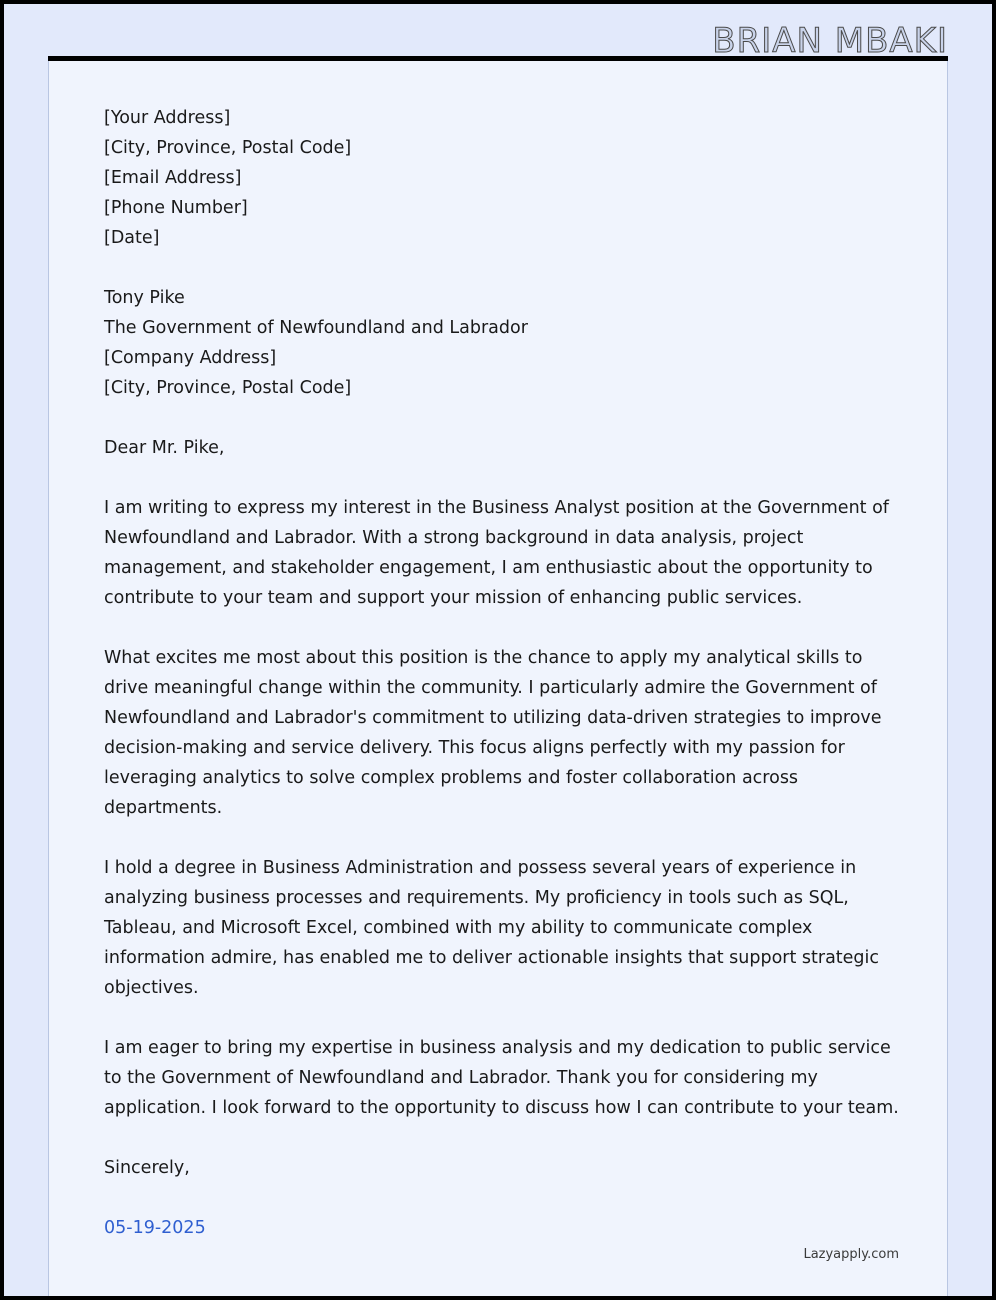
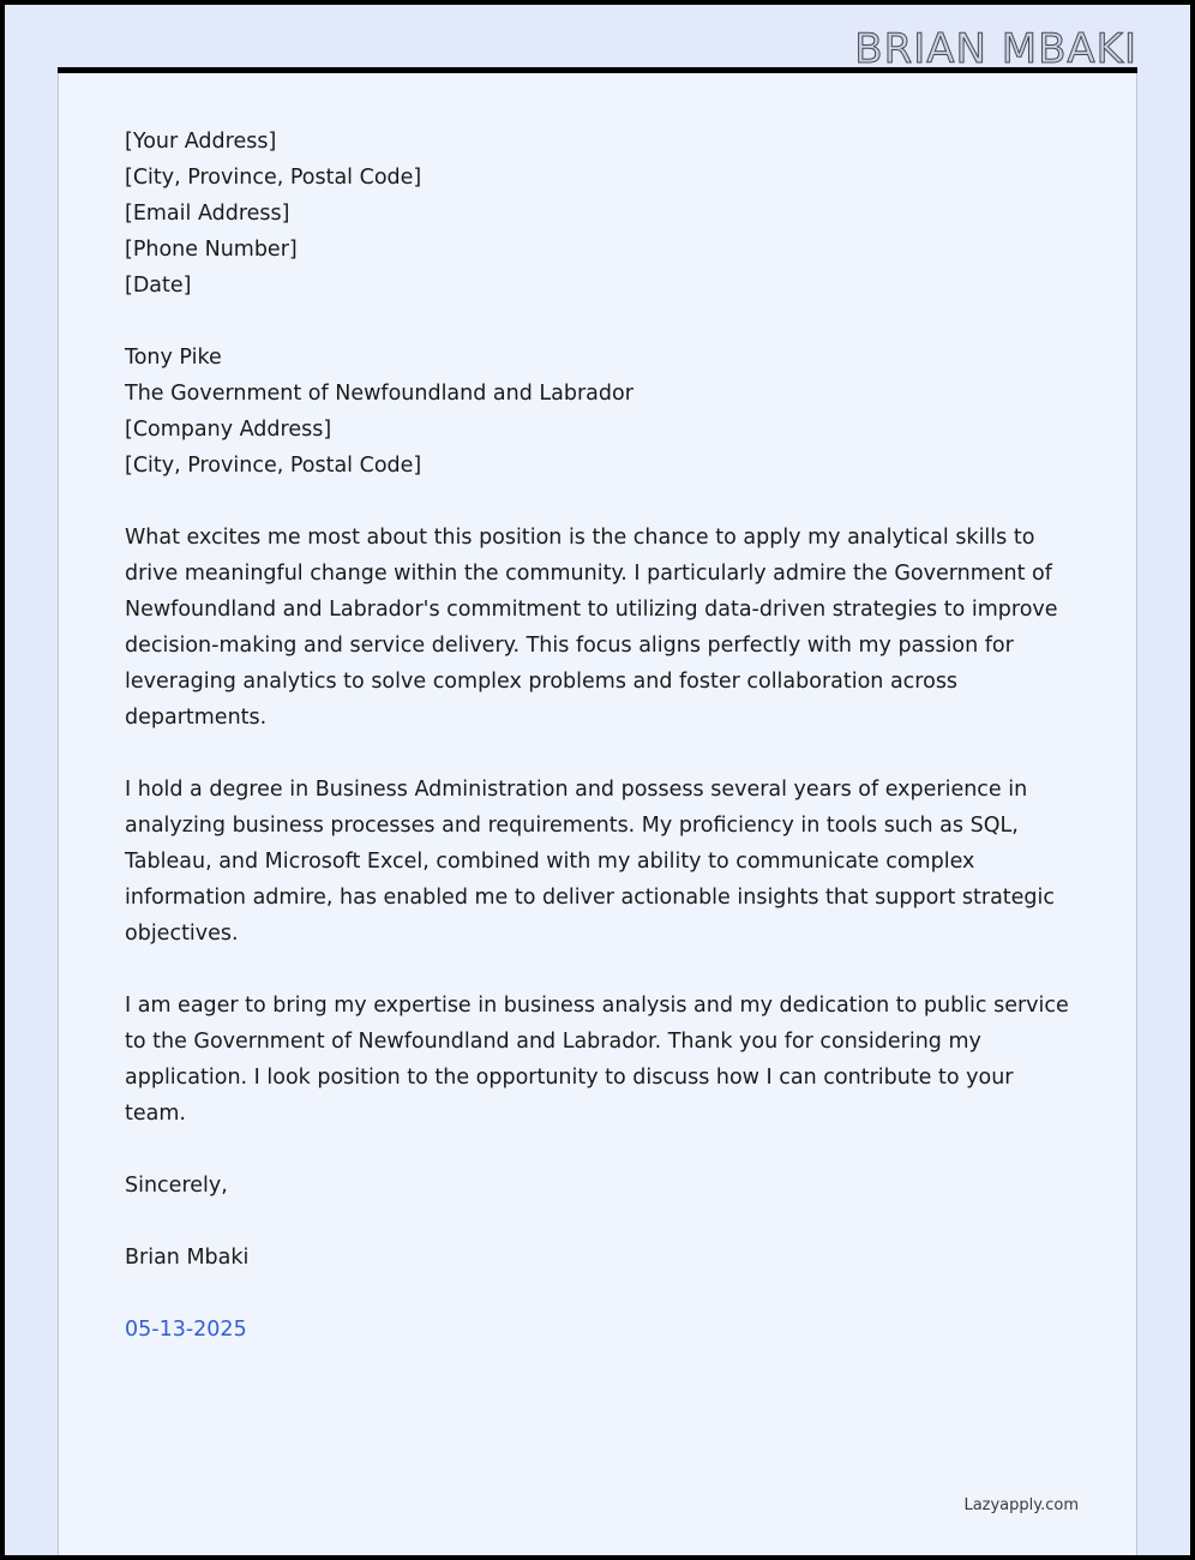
  BRIAN MBAKI
  [Your Address]
  [City, Province, Postal Code]
  [Email Address]
  [Phone Number]
  [Date]
  Tony Pike
  The Government of Newfoundland and Labrador
  [Company Address]
  [City, Province, Postal Code]
- Dear Mr. Pike,
- I am writing to express my interest in the Business Analyst position at the Government of Newfoundland and Labrador. With a strong background in data analysis, project management, and stakeholder engagement, I am enthusiastic about the opportunity to contribute to your team and support your mission of enhancing public services.
  What excites me most about this position is the chance to apply my analytical skills to drive meaningful change within the community. I particularly admire the Government of Newfoundland and Labrador's commitment to utilizing data-driven strategies to improve decision-making and service delivery. This focus aligns perfectly with my passion for leveraging analytics to solve complex problems and foster collaboration across departments.
  I hold a degree in Business Administration and possess several years of experience in analyzing business processes and requirements. My proficiency in tools such as SQL, Tableau, and Microsoft Excel, combined with my ability to communicate complex information admire, has enabled me to deliver actionable insights that support strategic objectives.
- I am eager to bring my expertise in business analysis and my dedication to public service to the Government of Newfoundland and Labrador. Thank you for considering my application. I look forward to the opportunity to discuss how I can contribute to your team.
+ I am eager to bring my expertise in business analysis and my dedication to public service to the Government of Newfoundland and Labrador. Thank you for considering my application. I look position to the opportunity to discuss how I can contribute to your team.
  Sincerely,
+ Brian Mbaki
- 05-19-2025
+ 05-13-2025
  Lazyapply.com
